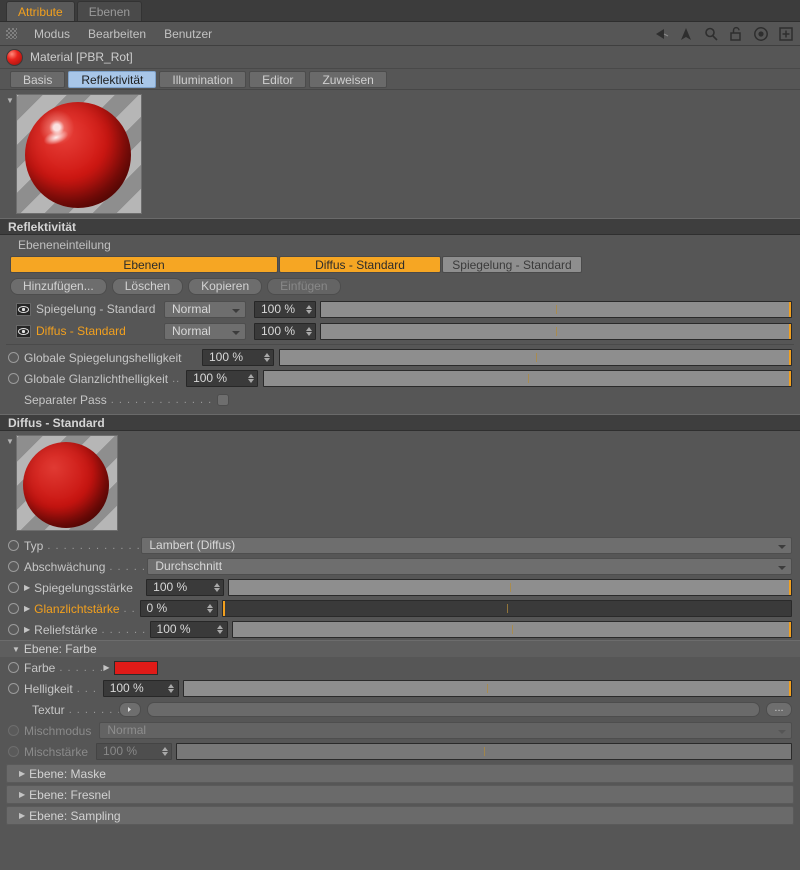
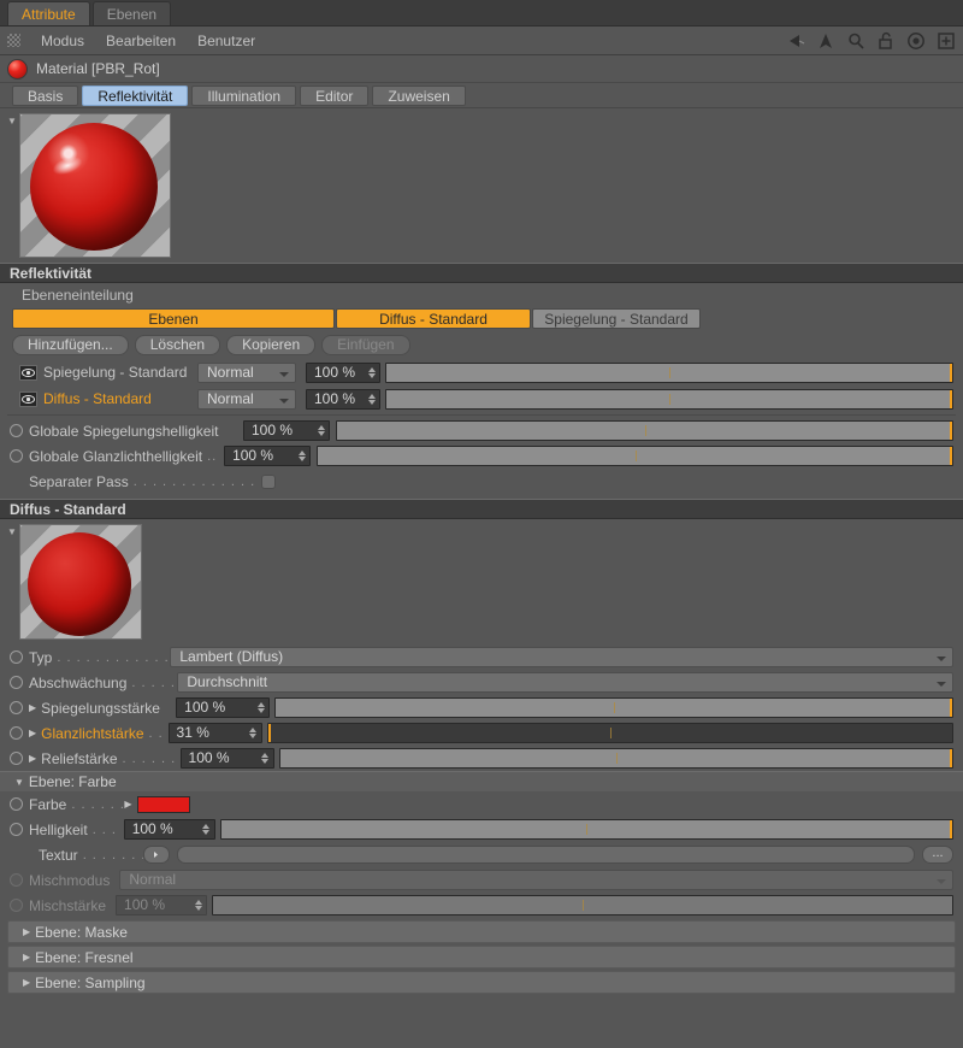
  Attribute
  Ebenen
  Modus
  Bearbeiten
  Benutzer
  Material [PBR_Rot]
  Basis
  Reflektivität
  Illumination
  Editor
  Zuweisen
  ▼
  Reflektivität
  Ebeneneinteilung
  Ebenen
  Diffus - Standard
  Spiegelung - Standard
  Hinzufügen...
  Löschen
  Kopieren
  Einfügen
  Spiegelung - Standard
  Normal
  100 %
  Diffus - Standard
  Normal
  100 %
  Globale Spiegelungshelligkeit
  100 %
  Globale Glanzlichthelligkeit
  ..
  100 %
  Separater Pass
  . . . . . . . . . . . . .
  Diffus - Standard
  ▼
  Typ
  . . . . . . . . . . . .
  Lambert (Diffus)
  Abschwächung
  . . . . .
  Durchschnitt
  ▶
  Spiegelungsstärke
  100 %
  ▶
  Glanzlichtstärke
  . .
- 0 %
+ 31 %
  ▶
  Reliefstärke
  . . . . . .
  100 %
  ▼
  Ebene: Farbe
  Farbe
  . . . . . .
  ▶
  Helligkeit
  . . .
  100 %
  Textur
  . . . . . .
  ...
  Mischmodus
  Normal
  Mischstärke
  100 %
  ▶
  Ebene: Maske
  ▶
  Ebene: Fresnel
  ▶
  Ebene: Sampling
